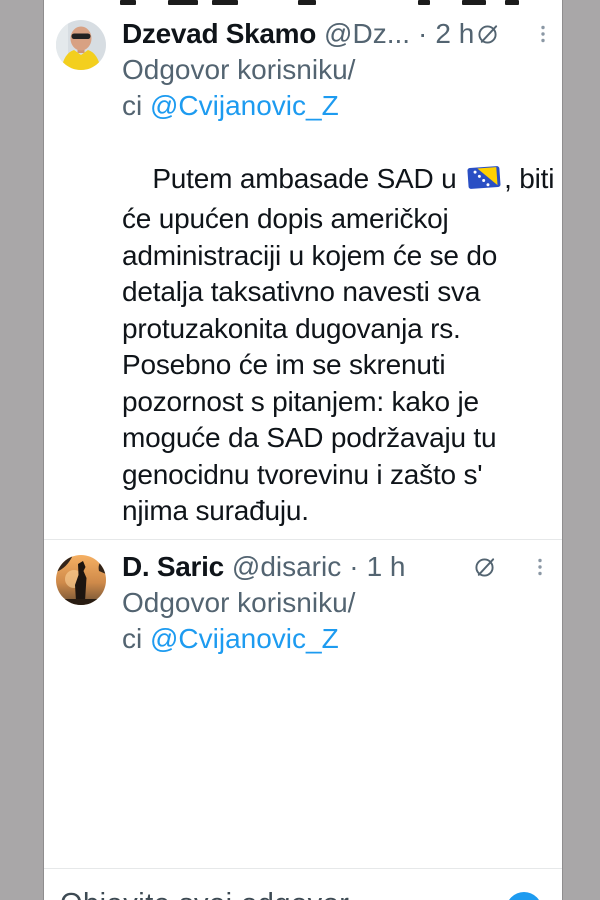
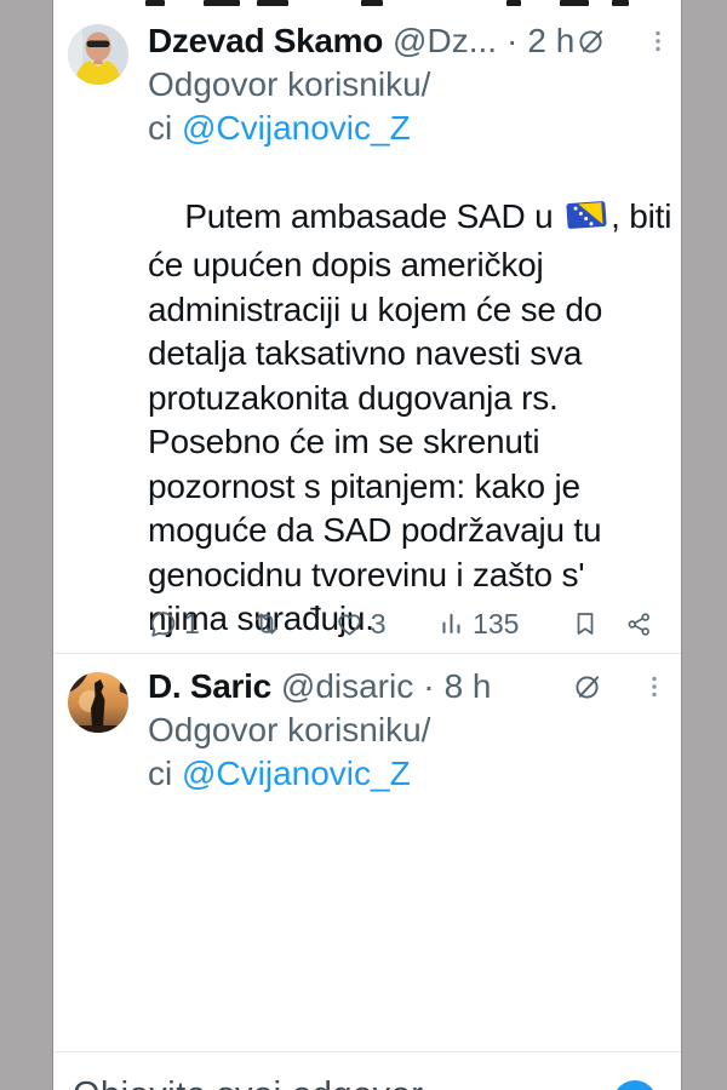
  Dzevad Skamo
  @Dz...
  ·
  2 h
  Odgovor korisniku/
  ci @Cvijanovic_Z
  Putem ambasade SAD u , biti
  će upućen dopis američkoj
  administraciji u kojem će se do
  detalja taksativno navesti sva
  protuzakonita dugovanja rs.
  Posebno će im se skrenuti
  pozornost s pitanjem: kako je
  moguće da SAD podržavaju tu
  genocidnu tvorevinu i zašto s'
  njima surađuju.
+ 1
+ 3
+ 135
  D. Saric
  @disaric
  ·
- 1 h
+ 8 h
  Odgovor korisniku/
  ci @Cvijanovic_Z
